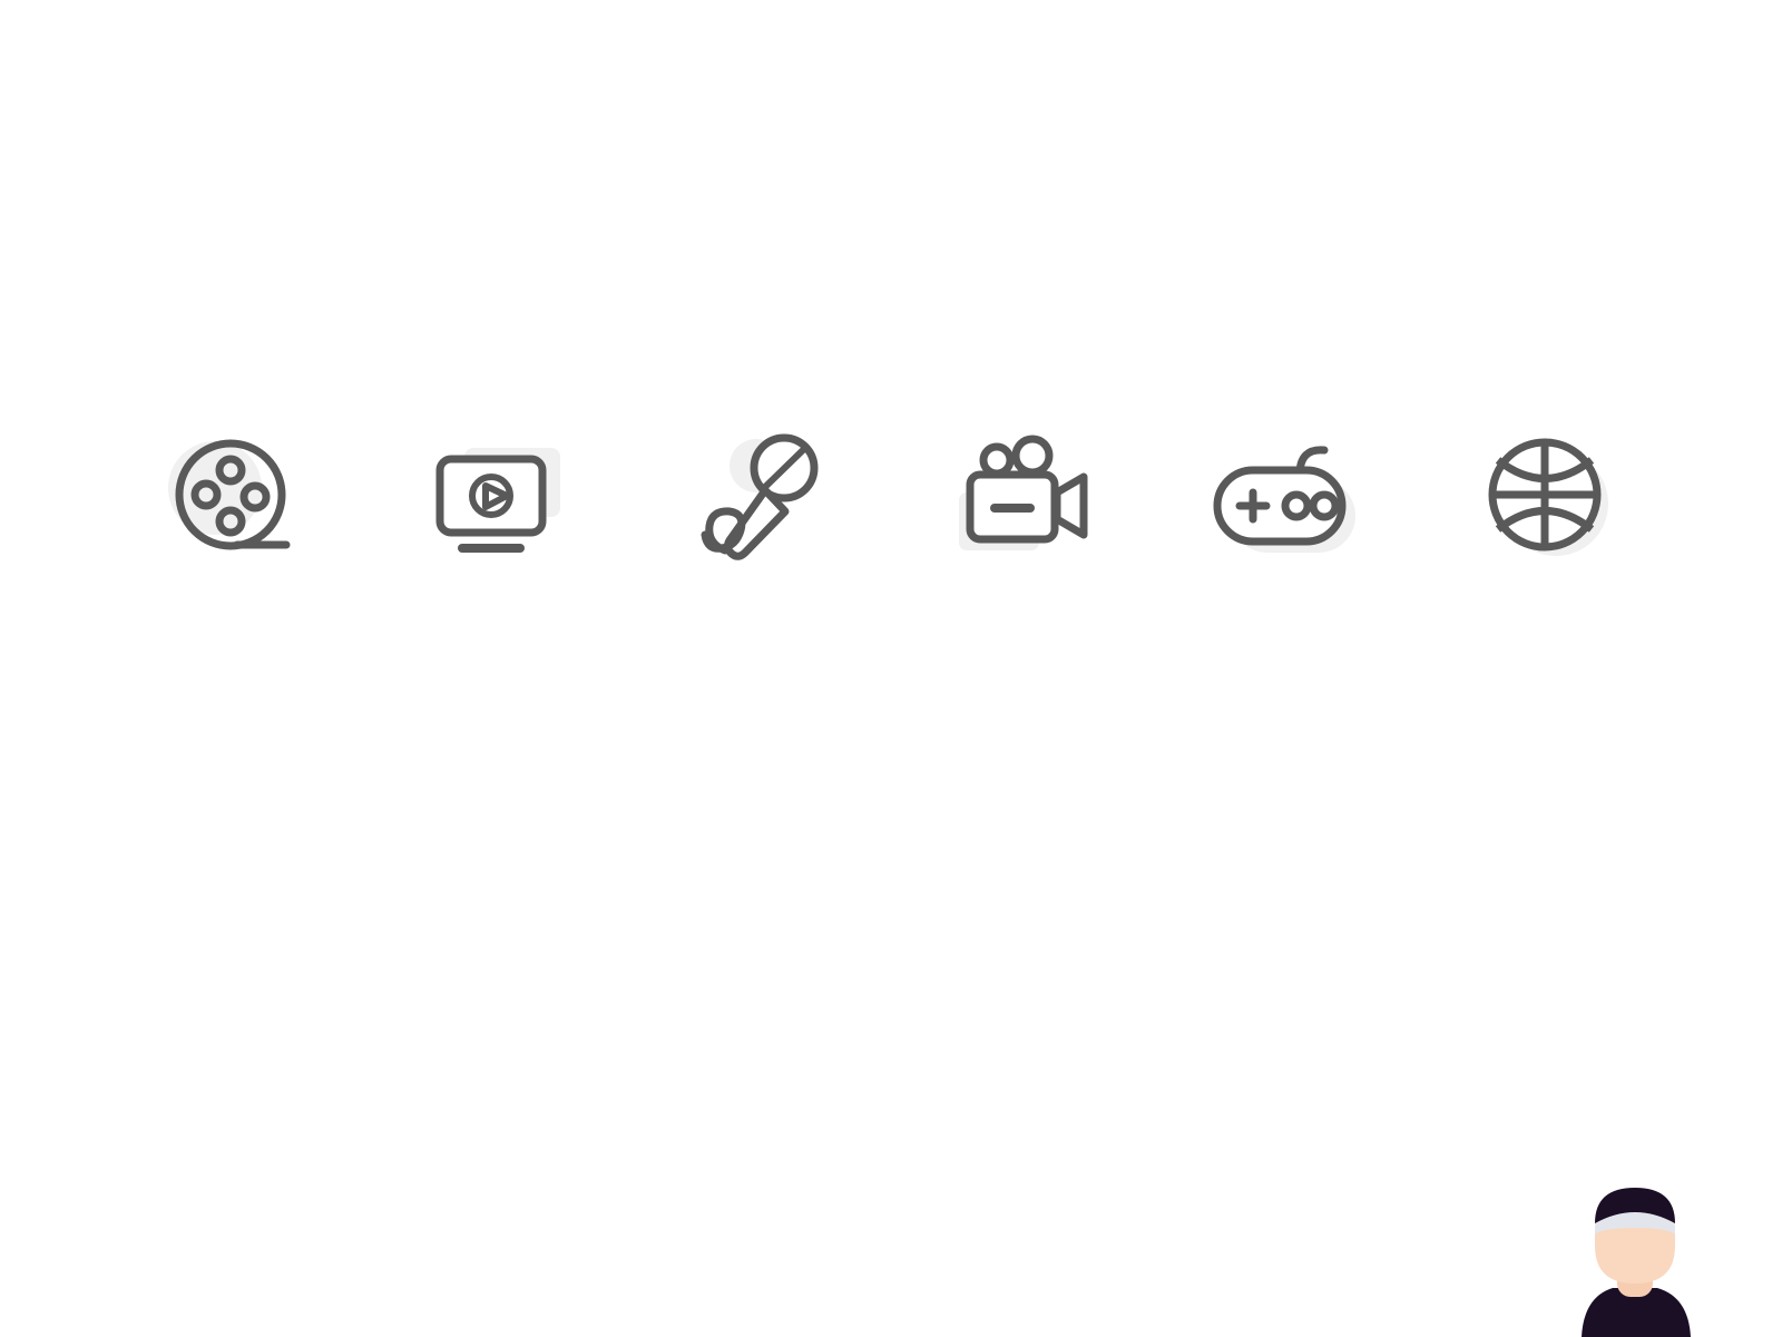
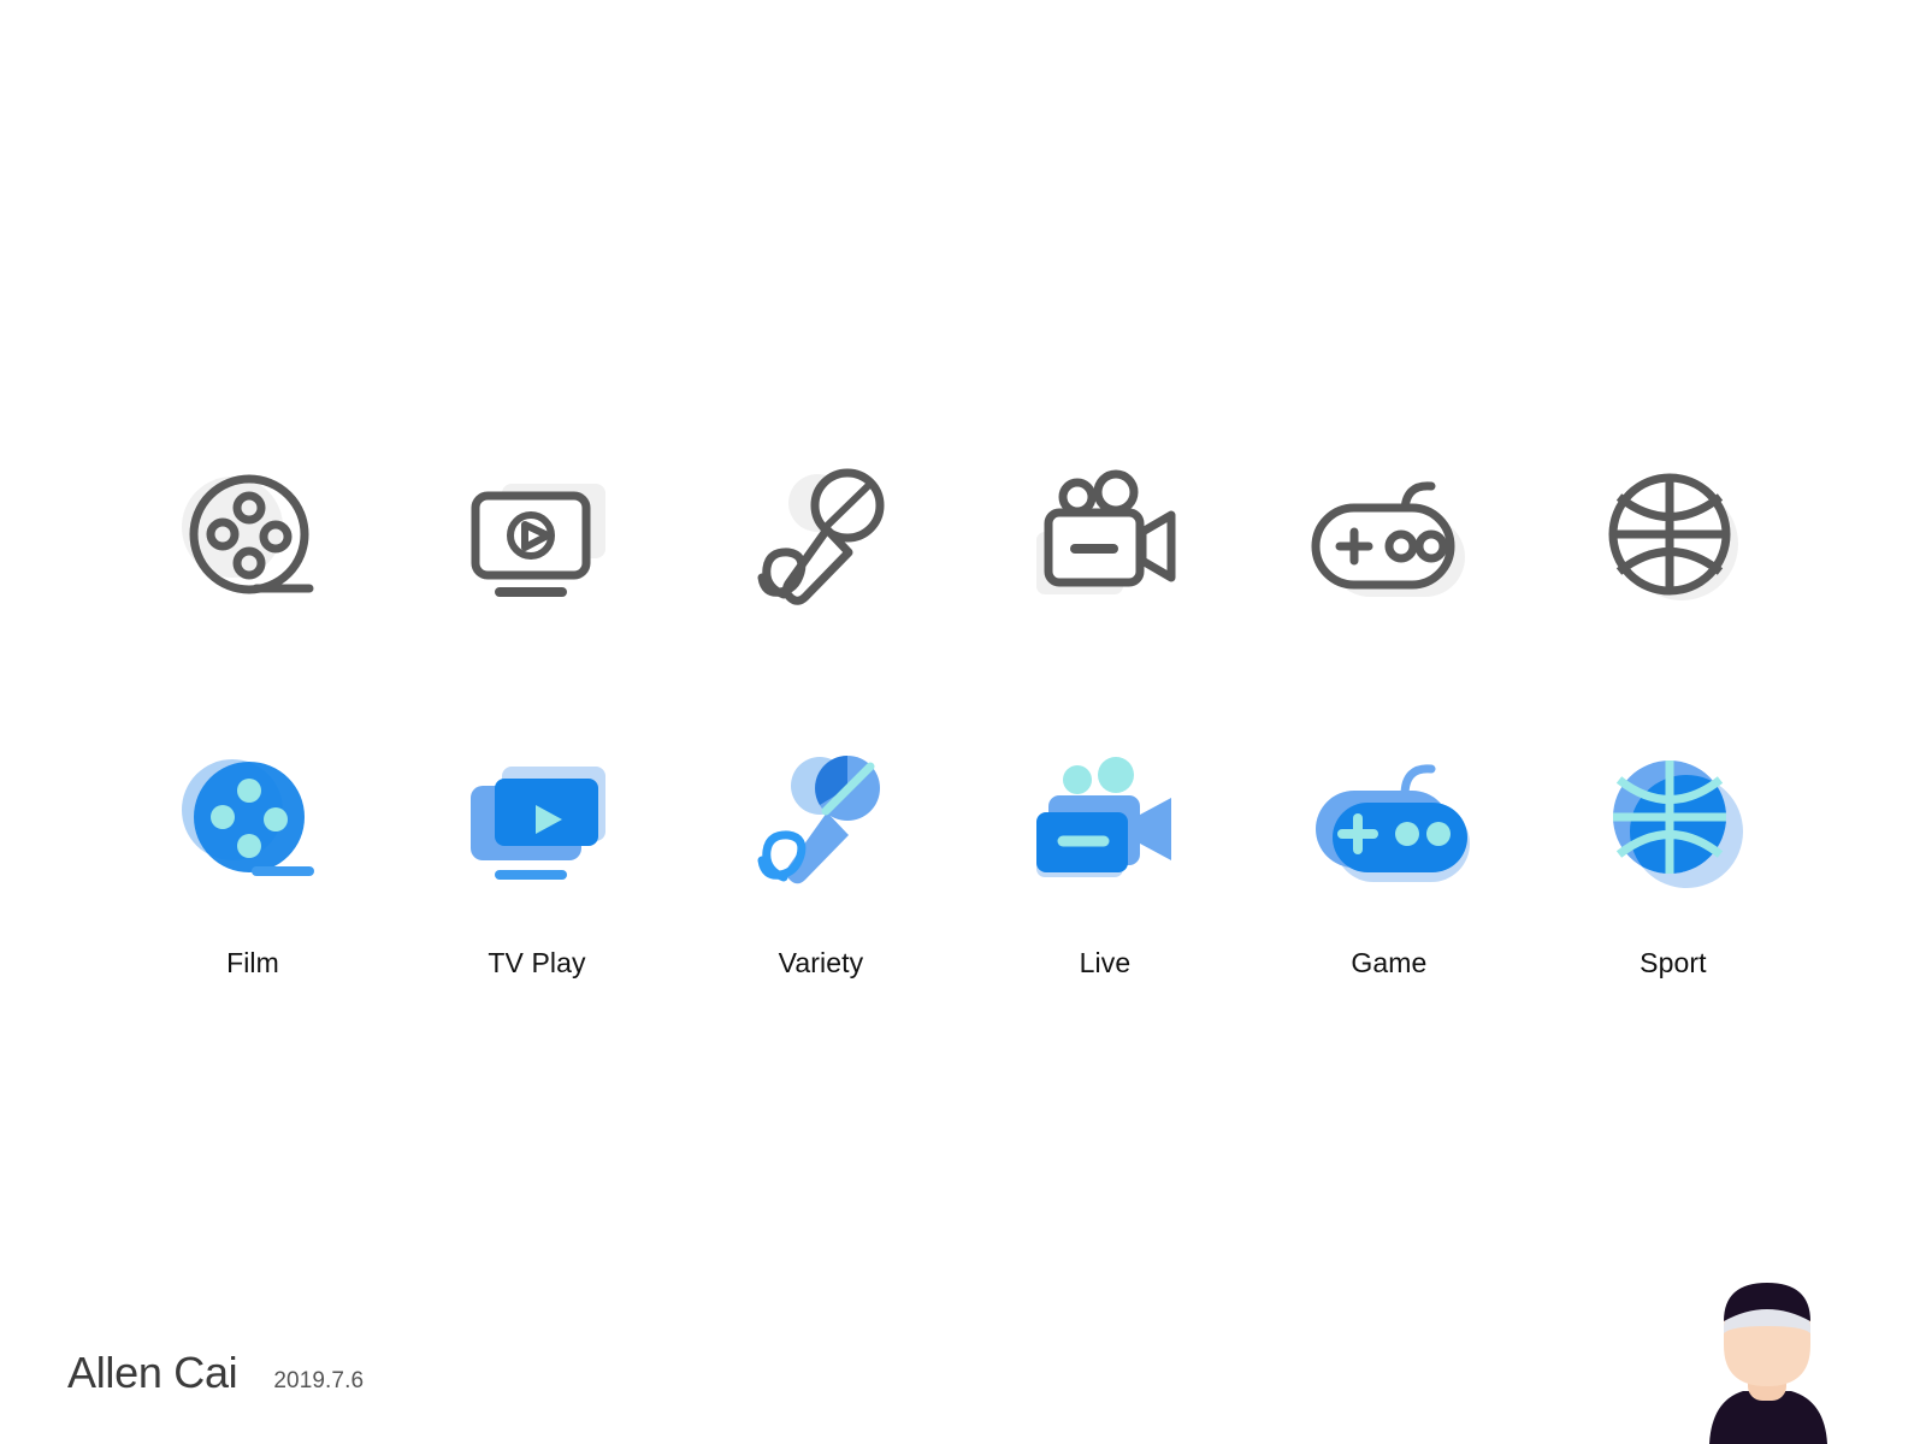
+ Film
+ TV Play
+ Variety
+ Live
+ Game
+ Sport
+ Allen Cai
+ 2019.7.6
